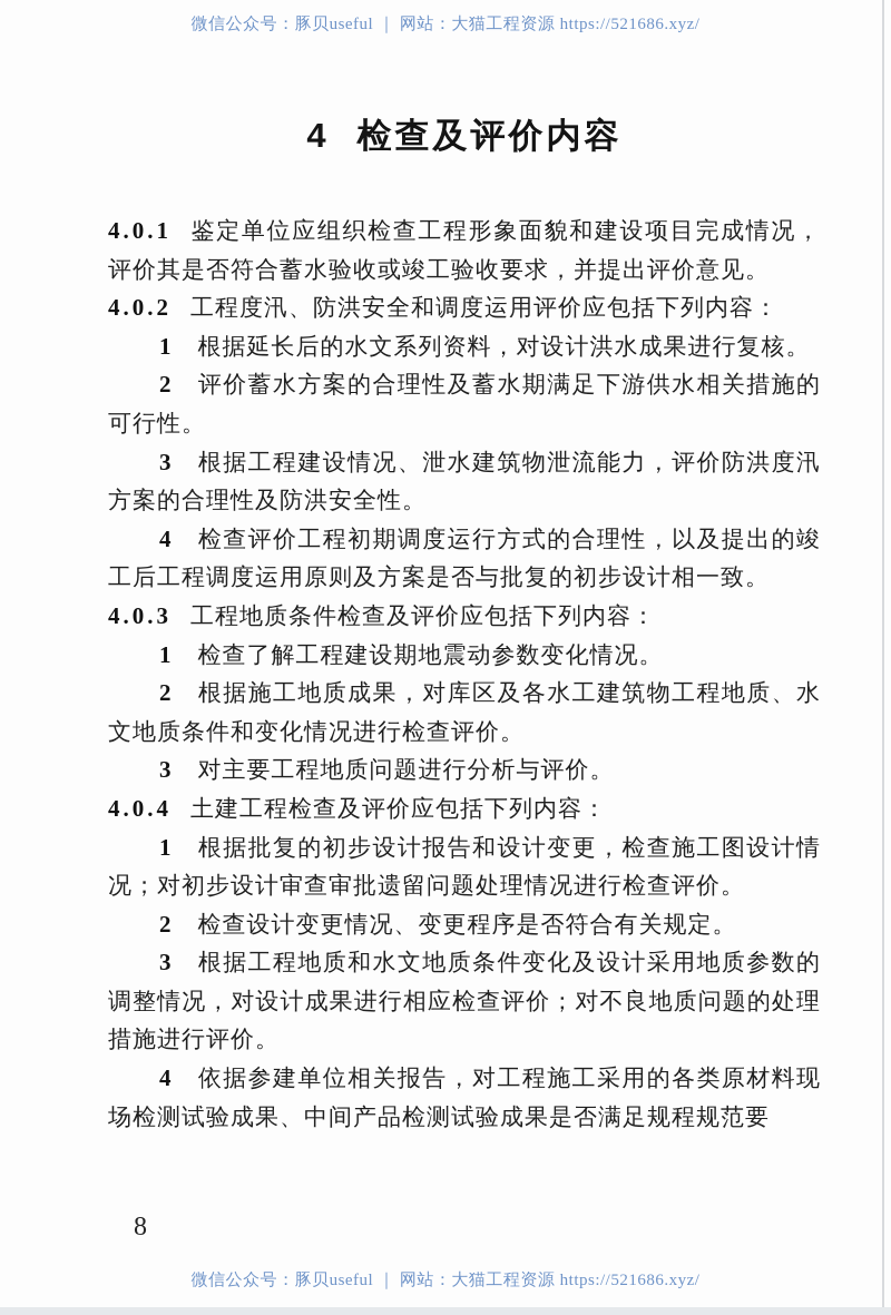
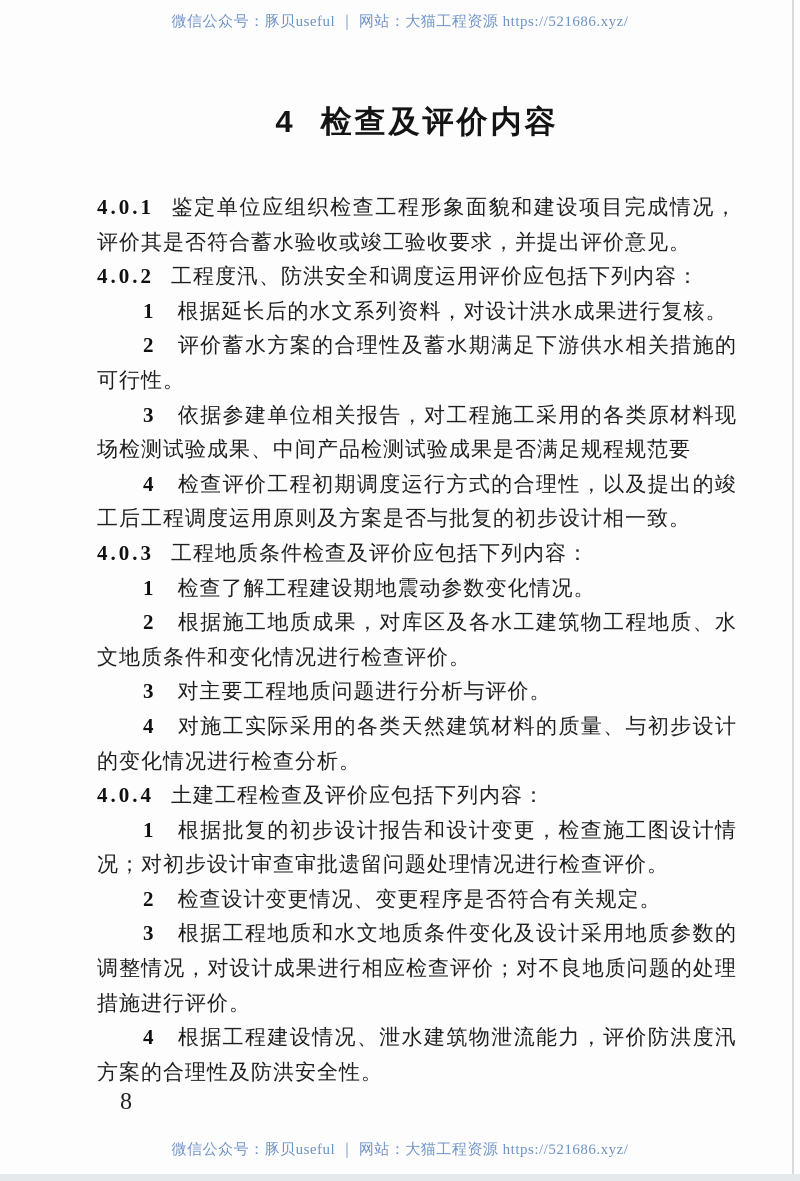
  微信公众号：豚贝useful ｜ 网站：大猫工程资源 https://521686.xyz/
  4 检查及评价内容
  4.0.1 鉴定单位应组织检查工程形象面貌和建设项目完成情况，评价其是否符合蓄水验收或竣工验收要求，并提出评价意见。
  4.0.2 工程度汛、防洪安全和调度运用评价应包括下列内容：
  1 根据延长后的水文系列资料，对设计洪水成果进行复核。
  2 评价蓄水方案的合理性及蓄水期满足下游供水相关措施的可行性。
- 3 根据工程建设情况、泄水建筑物泄流能力，评价防洪度汛方案的合理性及防洪安全性。
+ 3 依据参建单位相关报告，对工程施工采用的各类原材料现场检测试验成果、中间产品检测试验成果是否满足规程规范要
  4 检查评价工程初期调度运行方式的合理性，以及提出的竣工后工程调度运用原则及方案是否与批复的初步设计相一致。
  4.0.3 工程地质条件检查及评价应包括下列内容：
  1 检查了解工程建设期地震动参数变化情况。
  2 根据施工地质成果，对库区及各水工建筑物工程地质、水文地质条件和变化情况进行检查评价。
  3 对主要工程地质问题进行分析与评价。
+ 4 对施工实际采用的各类天然建筑材料的质量、与初步设计的变化情况进行检查分析。
  4.0.4 土建工程检查及评价应包括下列内容：
  1 根据批复的初步设计报告和设计变更，检查施工图设计情况；对初步设计审查审批遗留问题处理情况进行检查评价。
  2 检查设计变更情况、变更程序是否符合有关规定。
  3 根据工程地质和水文地质条件变化及设计采用地质参数的调整情况，对设计成果进行相应检查评价；对不良地质问题的处理措施进行评价。
- 4 依据参建单位相关报告，对工程施工采用的各类原材料现场检测试验成果、中间产品检测试验成果是否满足规程规范要
+ 4 根据工程建设情况、泄水建筑物泄流能力，评价防洪度汛方案的合理性及防洪安全性。
  8
  微信公众号：豚贝useful ｜ 网站：大猫工程资源 https://521686.xyz/
